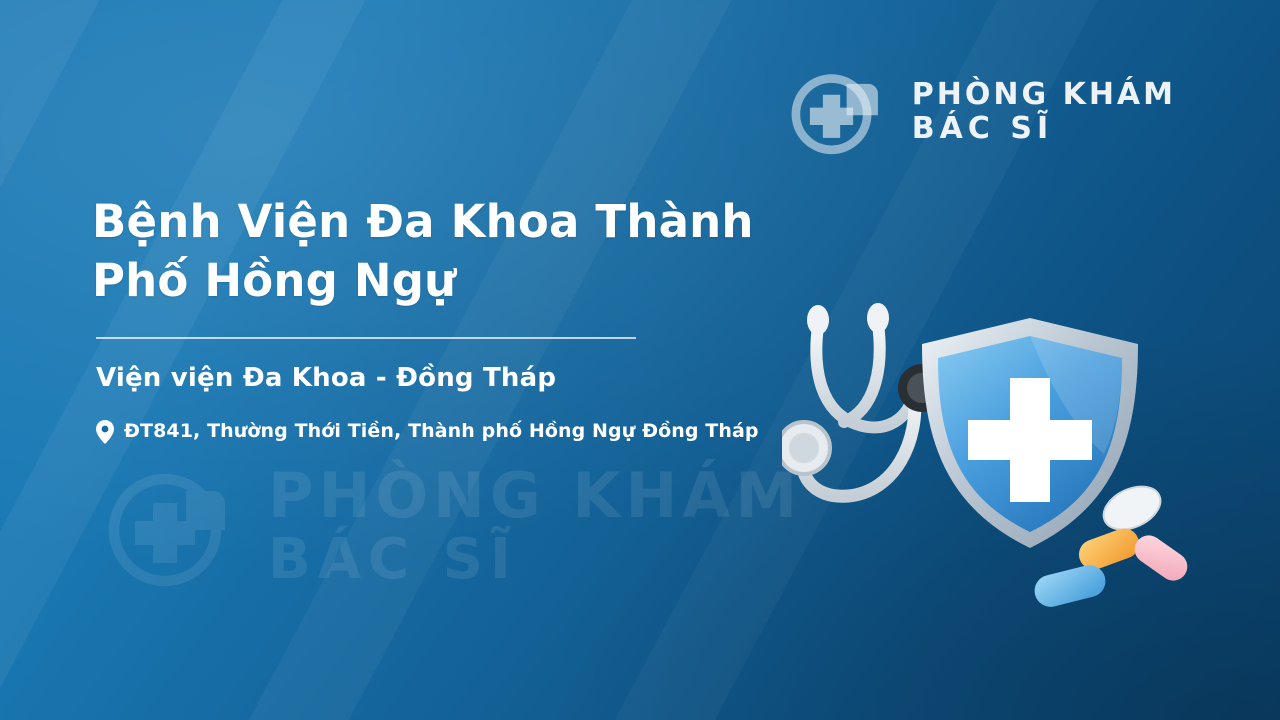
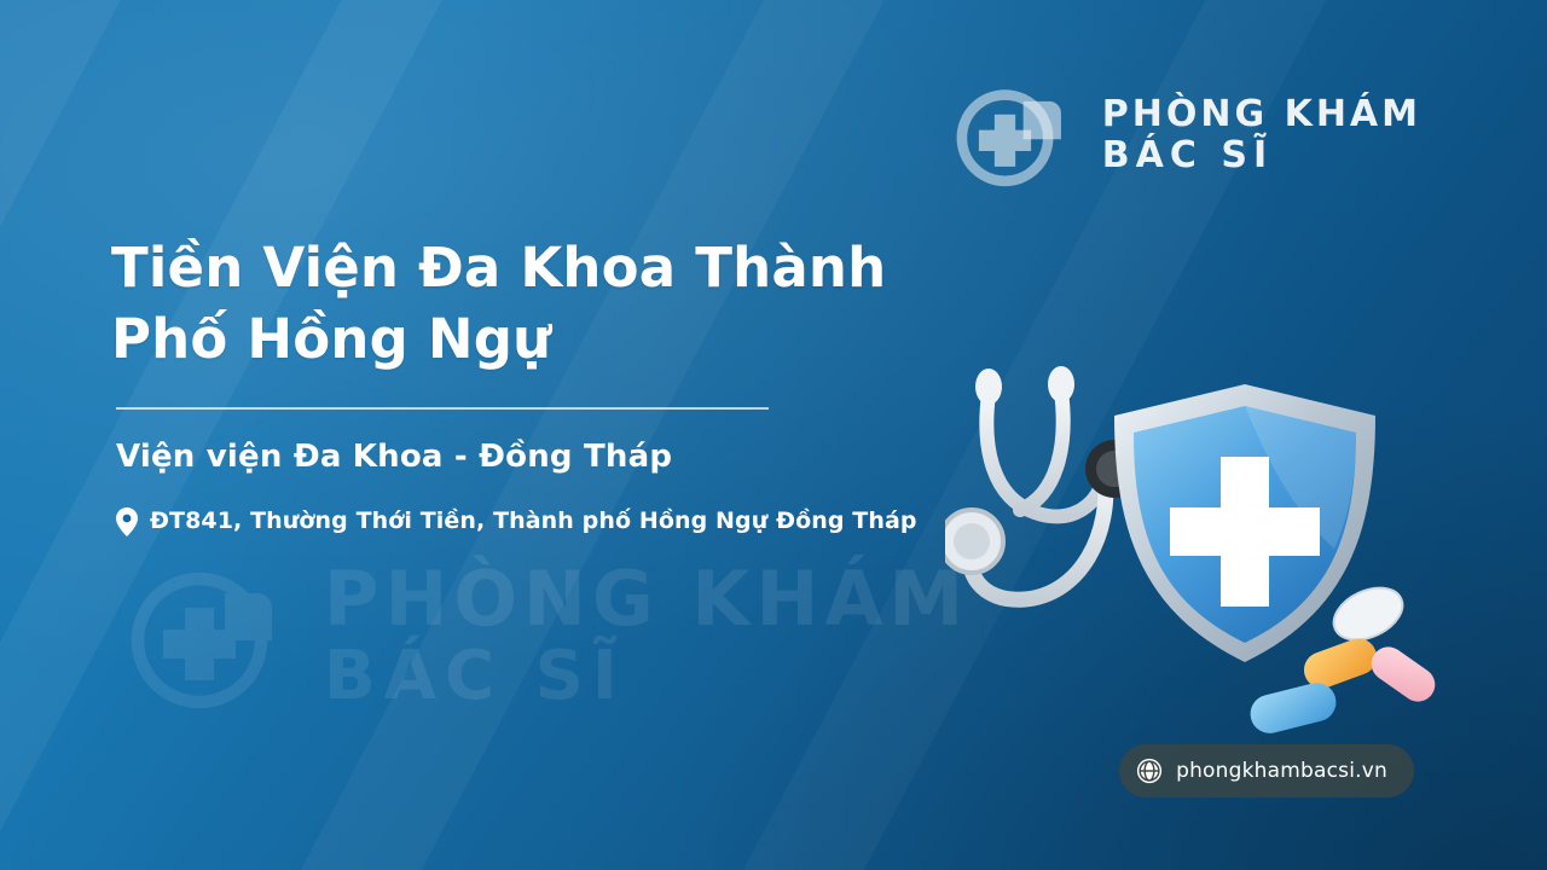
  PHÒNG KHÁM
  BÁC SĨ
  PHÒNG KHÁM
  BÁC SĨ
- Bệnh Viện Đa Khoa Thành Phố Hồng Ngự
+ Tiền Viện Đa Khoa Thành Phố Hồng Ngự
  Viện viện Đa Khoa - Đồng Tháp
  ĐT841, Thường Thới Tiền, Thành phố Hồng Ngự Đồng Tháp
+ phongkhambacsi.vn
